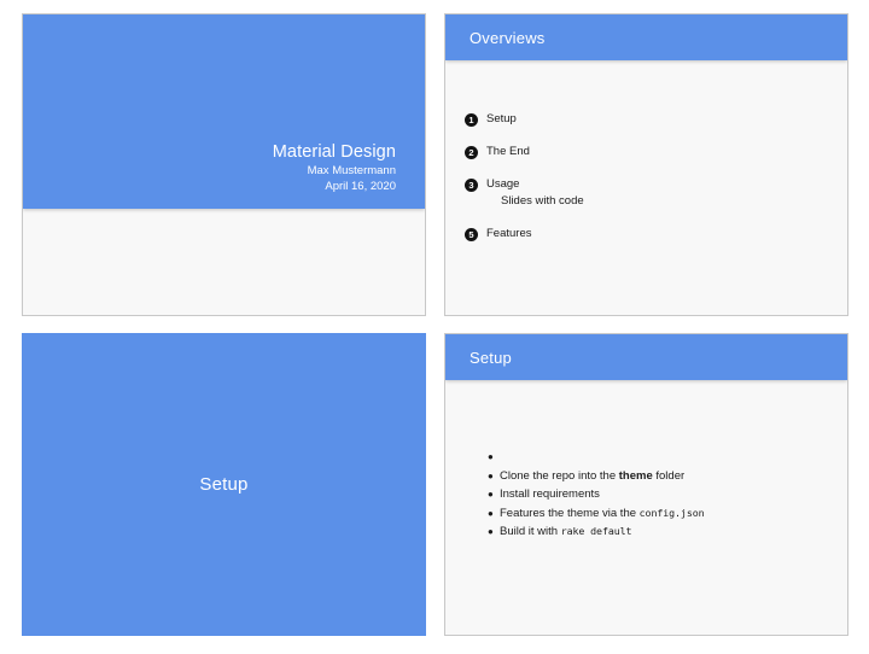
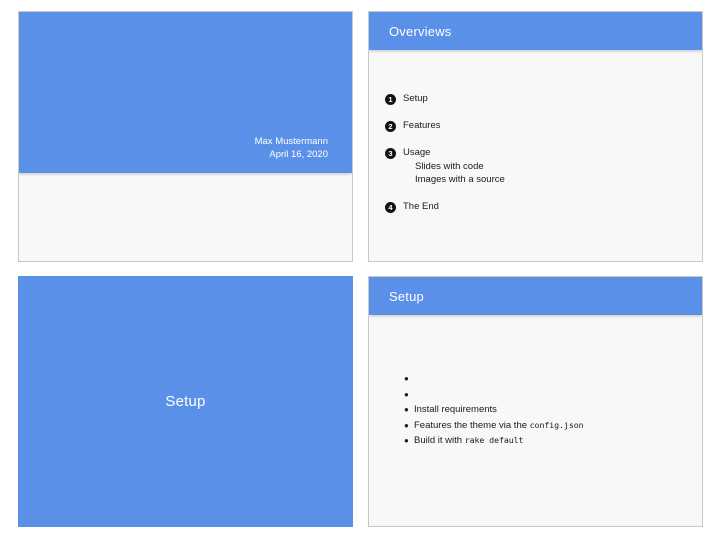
- Material Design
  Max Mustermann
  April 16, 2020
  Overviews
  1
  Setup
  2
- The End
+ Features
  3
  Usage
  Slides with code
+ Images with a source
- 5
+ 4
- Features
+ The End
  Setup
  Setup
  ●
  ●
- Clone the repo into the theme folder
  ●
  Install requirements
  ●
  Features the theme via the config.json
  ●
  Build it with rake default
